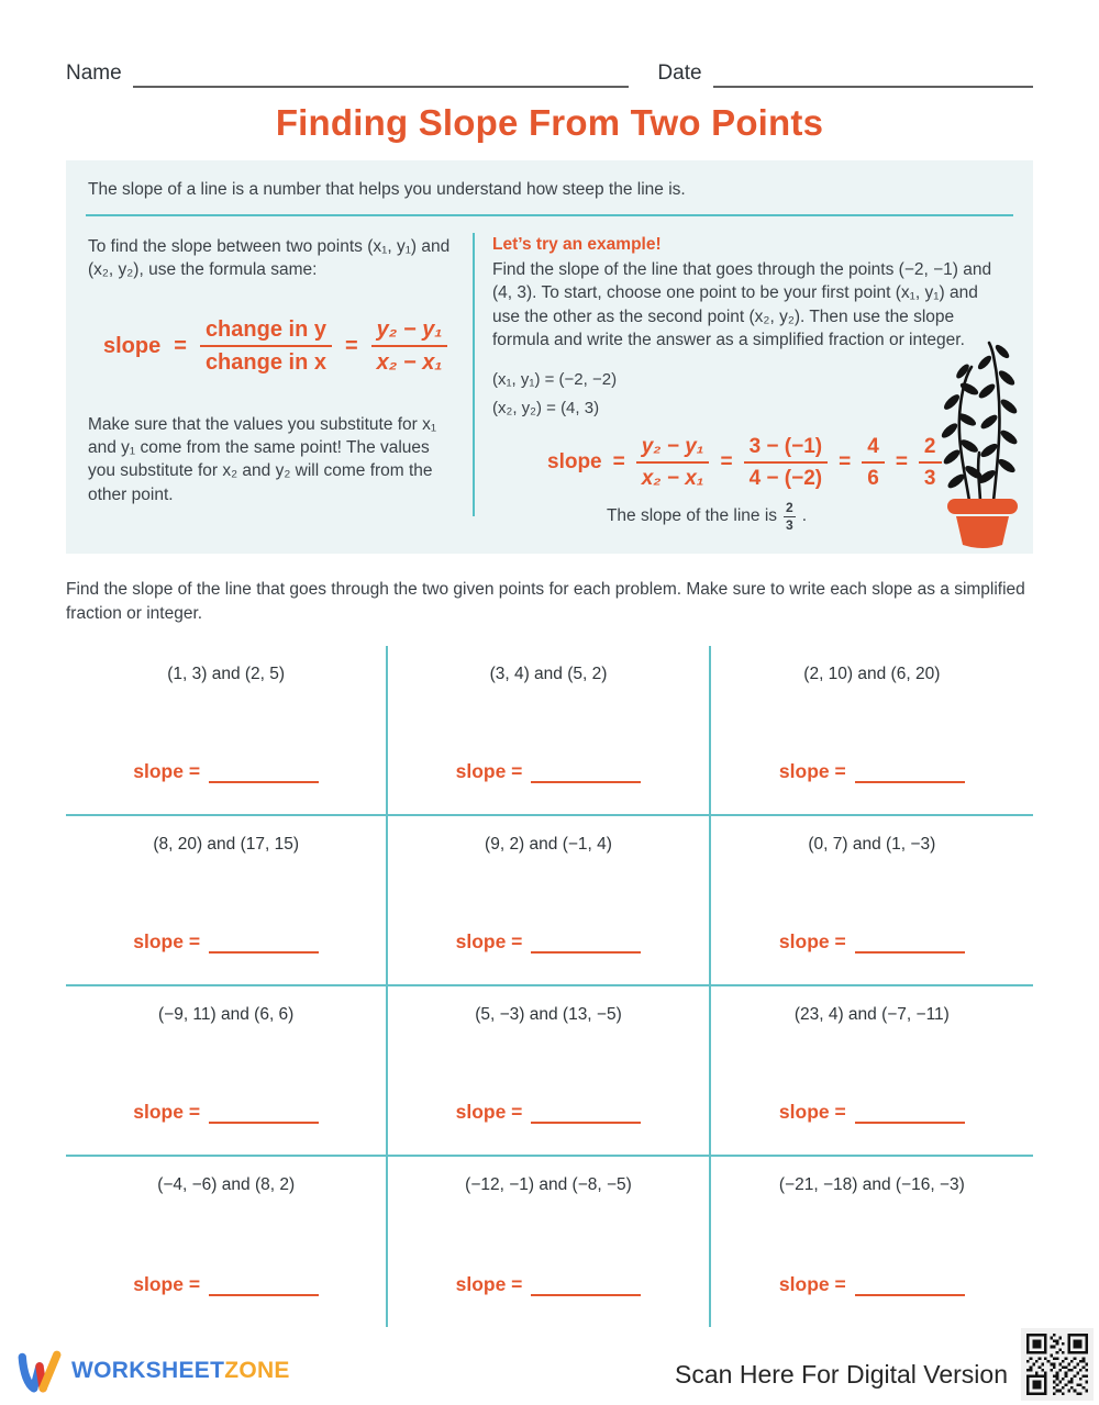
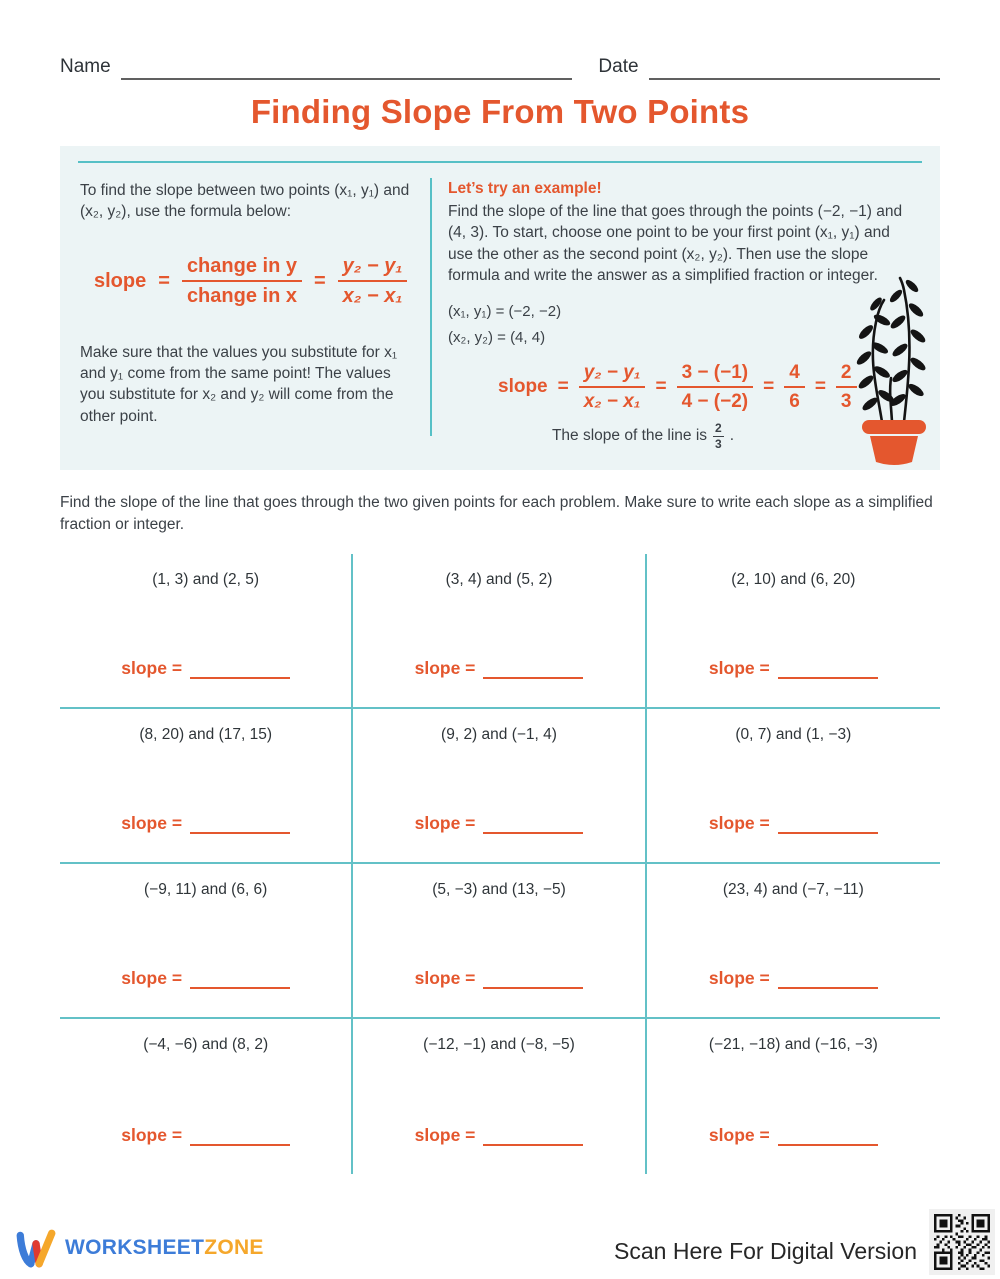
  Name
  Date
  Finding Slope From Two Points
- The slope of a line is a number that helps you understand how steep the line is.
- To find the slope between two points (x₁, y₁) and (x₂, y₂), use the formula same:
+ To find the slope between two points (x₁, y₁) and (x₂, y₂), use the formula below:
  slope
  =
  change in y
  change in x
  =
  y₂ − y₁
  x₂ − x₁
  Make sure that the values you substitute for x₁ and y₁ come from the same point! The values you substitute for x₂ and y₂ will come from the other point.
  Let’s try an example!
  Find the slope of the line that goes through the points (−2, −1) and (4, 3). To start, choose one point to be your first point (x₁, y₁) and use the other as the second point (x₂, y₂). Then use the slope formula and write the answer as a simplified fraction or integer.
  (x₁, y₁) = (−2, −2)
- (x₂, y₂) = (4, 3)
+ (x₂, y₂) = (4, 4)
  slope
  =
  y₂ − y₁
  x₂ − x₁
  =
  3 − (−1)
  4 − (−2)
  =
  4
  6
  =
  2
  3
  The slope of the line is
  2
  3
  .
  Find the slope of the line that goes through the two given points for each problem. Make sure to write each slope as a simplified fraction or integer.
  (1, 3) and (2, 5)
  slope =
  (3, 4) and (5, 2)
  slope =
  (2, 10) and (6, 20)
  slope =
  (8, 20) and (17, 15)
  slope =
  (9, 2) and (−1, 4)
  slope =
  (0, 7) and (1, −3)
  slope =
  (−9, 11) and (6, 6)
  slope =
  (5, −3) and (13, −5)
  slope =
  (23, 4) and (−7, −11)
  slope =
  (−4, −6) and (8, 2)
  slope =
  (−12, −1) and (−8, −5)
  slope =
  (−21, −18) and (−16, −3)
  slope =
  WORKSHEETZONE
  Scan Here For Digital Version
